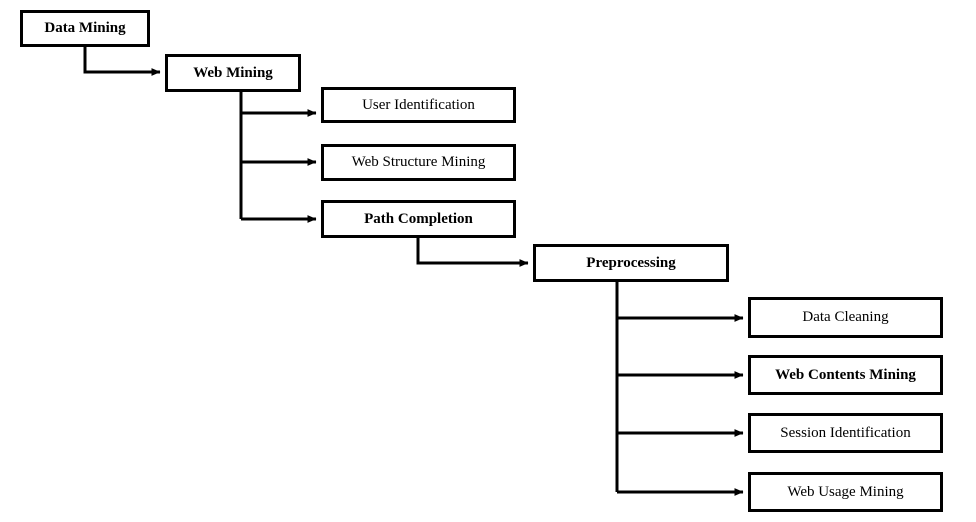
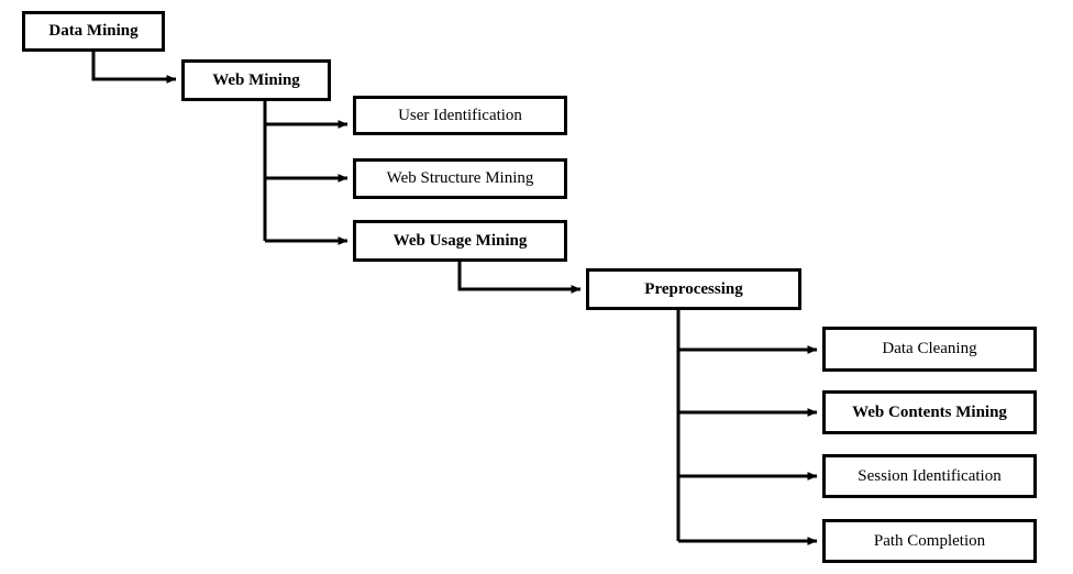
  Data Mining
  Web Mining
  User Identification
  Web Structure Mining
- Path Completion
+ Web Usage Mining
  Preprocessing
  Data Cleaning
  Web Contents Mining
  Session Identification
- Web Usage Mining
+ Path Completion
